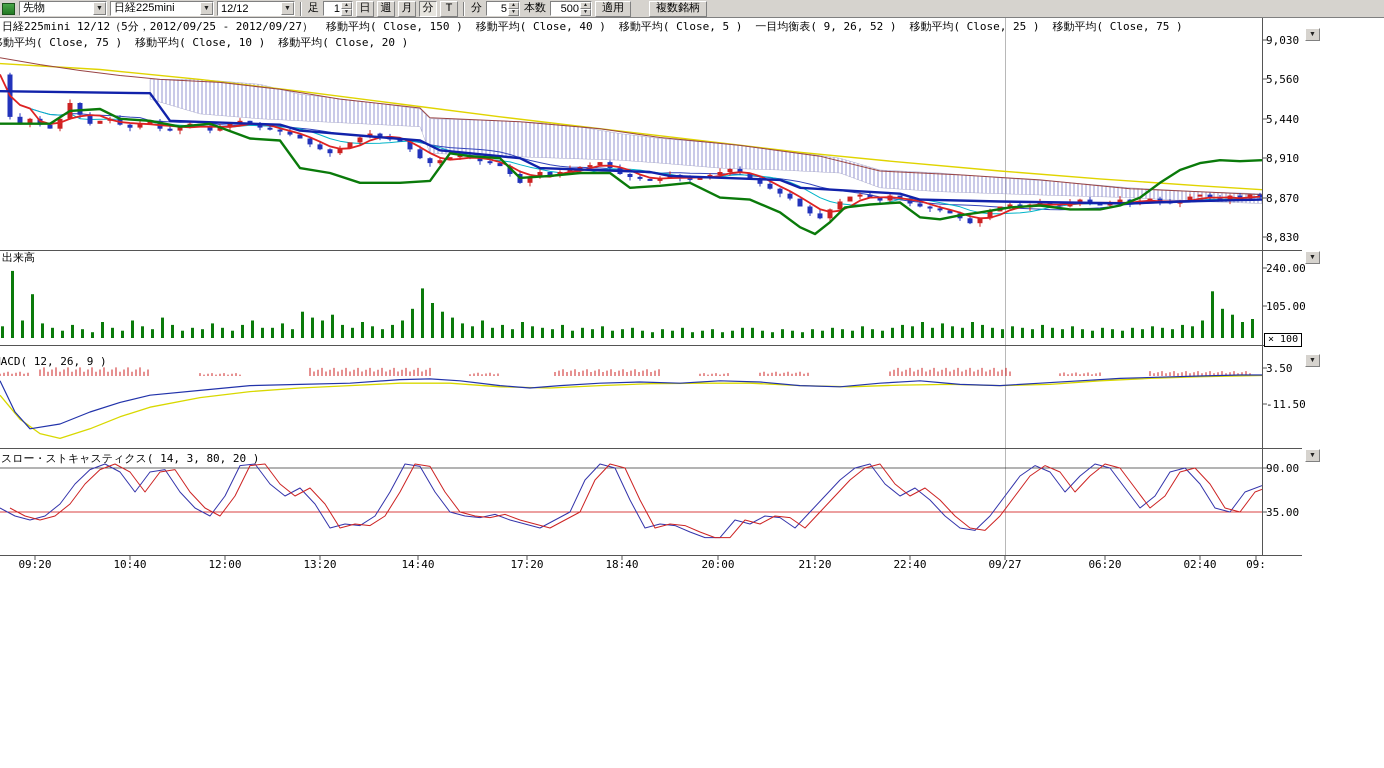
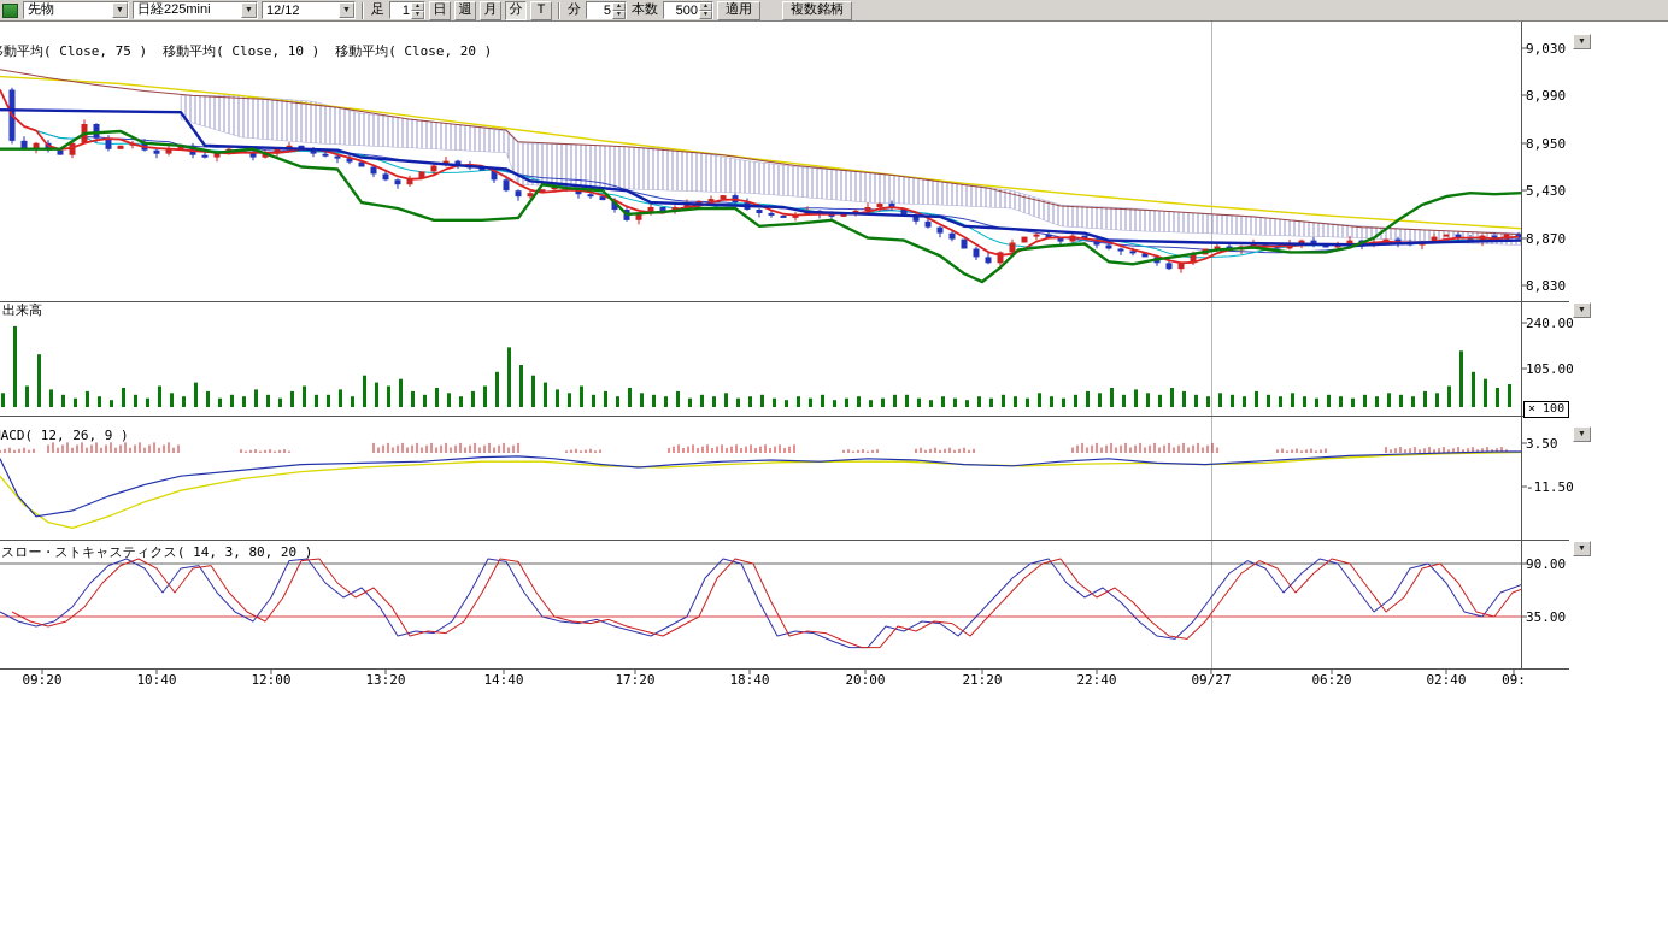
  先物
  日経225mini
  12/12
  足
  1
  日
  週
  月
  分
  T
  分
  5
  本数
  500
  適用
  複数銘柄
- 日経225mini 12/12（5分，2012/09/25 - 2012/09/27）
- 移動平均( Close, 150 )
- 移動平均( Close, 40 )
- 移動平均( Close, 5 )
- 一目均衡表( 9, 26, 52 )
- 移動平均( Close, 25 )
- 移動平均( Close, 75 )
  動平均( Close, 75 )
  移動平均( Close, 10 )
  移動平均( Close, 20 )
  出来高
  ACD( 12, 26, 9 )
  スロー・ストキャスティクス( 14, 3, 80, 20 )
  × 100
  9,030
- 5,560
+ 8,990
- 5,440
+ 8,950
- 8,910
+ 5,430
  8,870
  8,830
  240.00
  105.00
  3.50
  -11.50
  90.00
  35.00
  09:20
  10:40
  12:00
  13:20
  14:40
  17:20
  18:40
  20:00
  21:20
  22:40
  09/27
  06:20
  02:40
  09:
